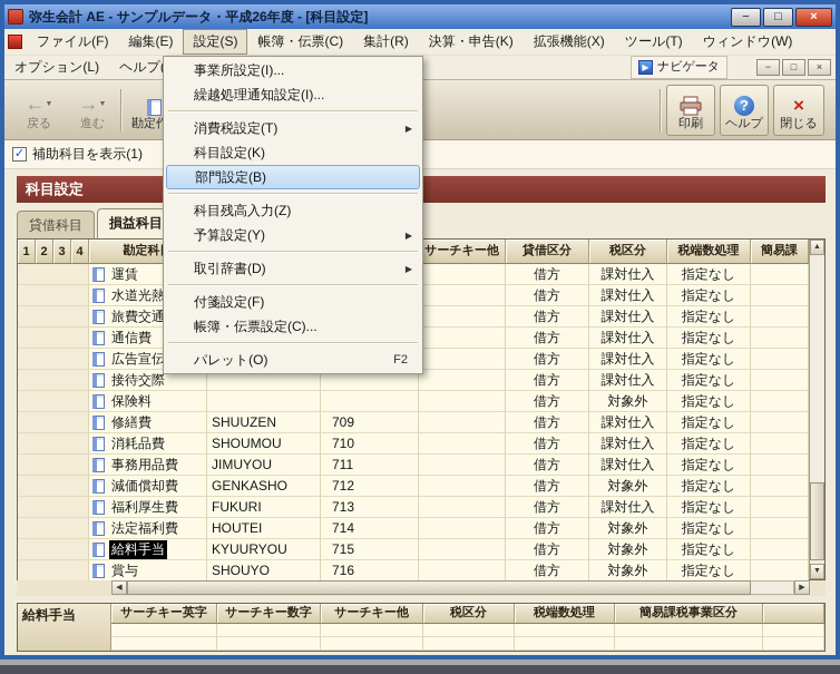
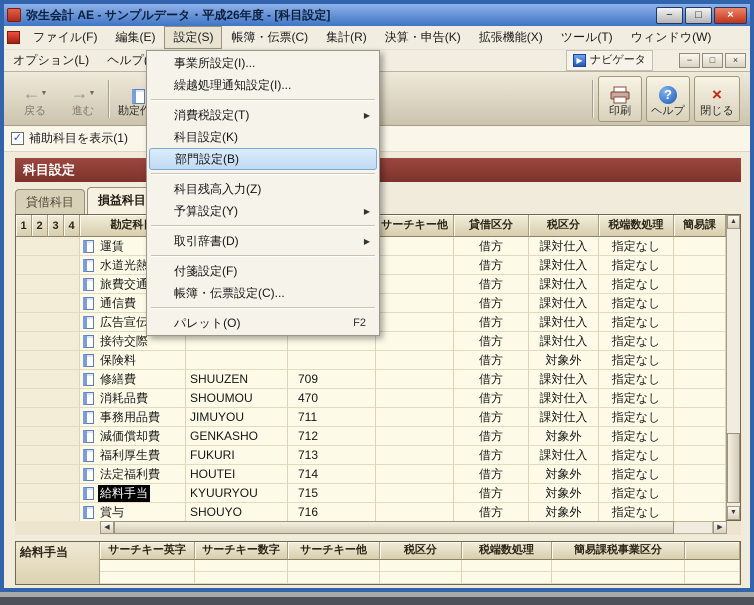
  弥生会計 AE - サンプルデータ・平成26年度 - [科目設定]
  −
  □
  ×
  ファイル(F)
  編集(E)
  設定(S)
  帳簿・伝票(C)
  集計(R)
  決算・申告(K)
  拡張機能(X)
  ツール(T)
  ウィンドウ(W)
  オプション(L)
  ▶
  ナビゲータ
  −
  □
  ×
  戻る
  進む
  印刷
  ?
  ヘルプ
  ×
  閉じる
  ✓
  補助科目を表示(1)
  科目設定
  貸借科目
  損益科目
  1
  2
  3
  4
  勘定科
  サーチキー他
  貸借区分
  税区分
  税端数処理
  簡易課
  運賃
  借方
  課対仕入
  指定なし
  水道光熱
  借方
  課対仕入
  指定なし
  旅費交通
  借方
  課対仕入
  指定なし
  通信費
  借方
  課対仕入
  指定なし
  広告宣伝
  借方
  課対仕入
  指定なし
  接待交際
  借方
  課対仕入
  指定なし
  保険料
  借方
  対象外
  指定なし
  修繕費
  SHUUZEN
  709
  借方
  課対仕入
  指定なし
  消耗品費
  SHOUMOU
- 710
+ 470
  借方
  課対仕入
  指定なし
  事務用品費
  JIMUYOU
  711
  借方
  課対仕入
  指定なし
  減価償却費
  GENKASHO
  712
  借方
  対象外
  指定なし
  福利厚生費
  FUKURI
  713
  借方
  課対仕入
  指定なし
  法定福利費
  HOUTEI
  714
  借方
  対象外
  指定なし
  給料手当
  KYUURYOU
  715
  借方
  対象外
  指定なし
  賞与
  SHOUYO
  716
  借方
  対象外
  指定なし
  給料手当
  サーチキー英字
  サーチキー数字
  サーチキー他
  税区分
  税端数処理
  簡易課税事業区分
  事業所設定(I)...
  繰越処理通知設定(I)...
  消費税設定(T)
  ▶
  科目設定(K)
  部門設定(B)
  科目残高入力(Z)
  予算設定(Y)
  ▶
  取引辞書(D)
  ▶
  付箋設定(F)
  帳簿・伝票設定(C)...
  パレット(O)
  F2
